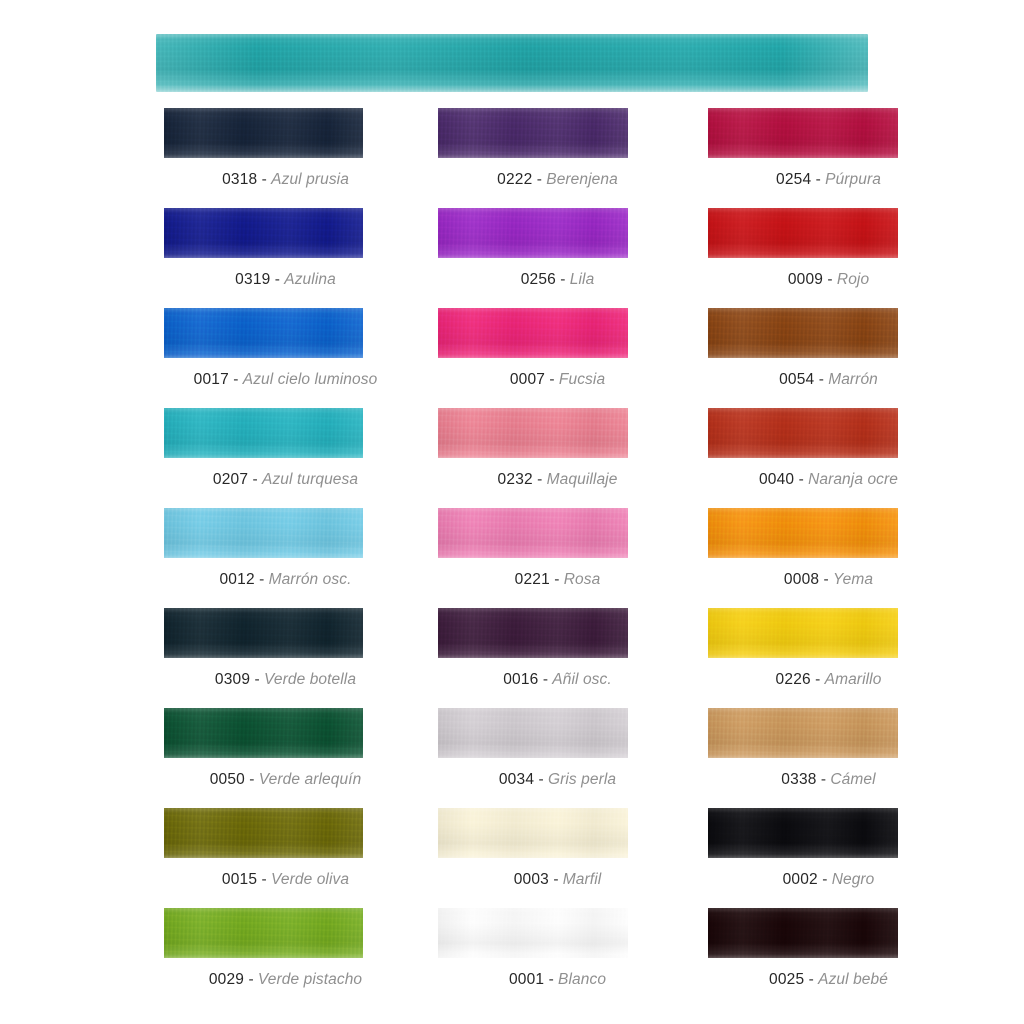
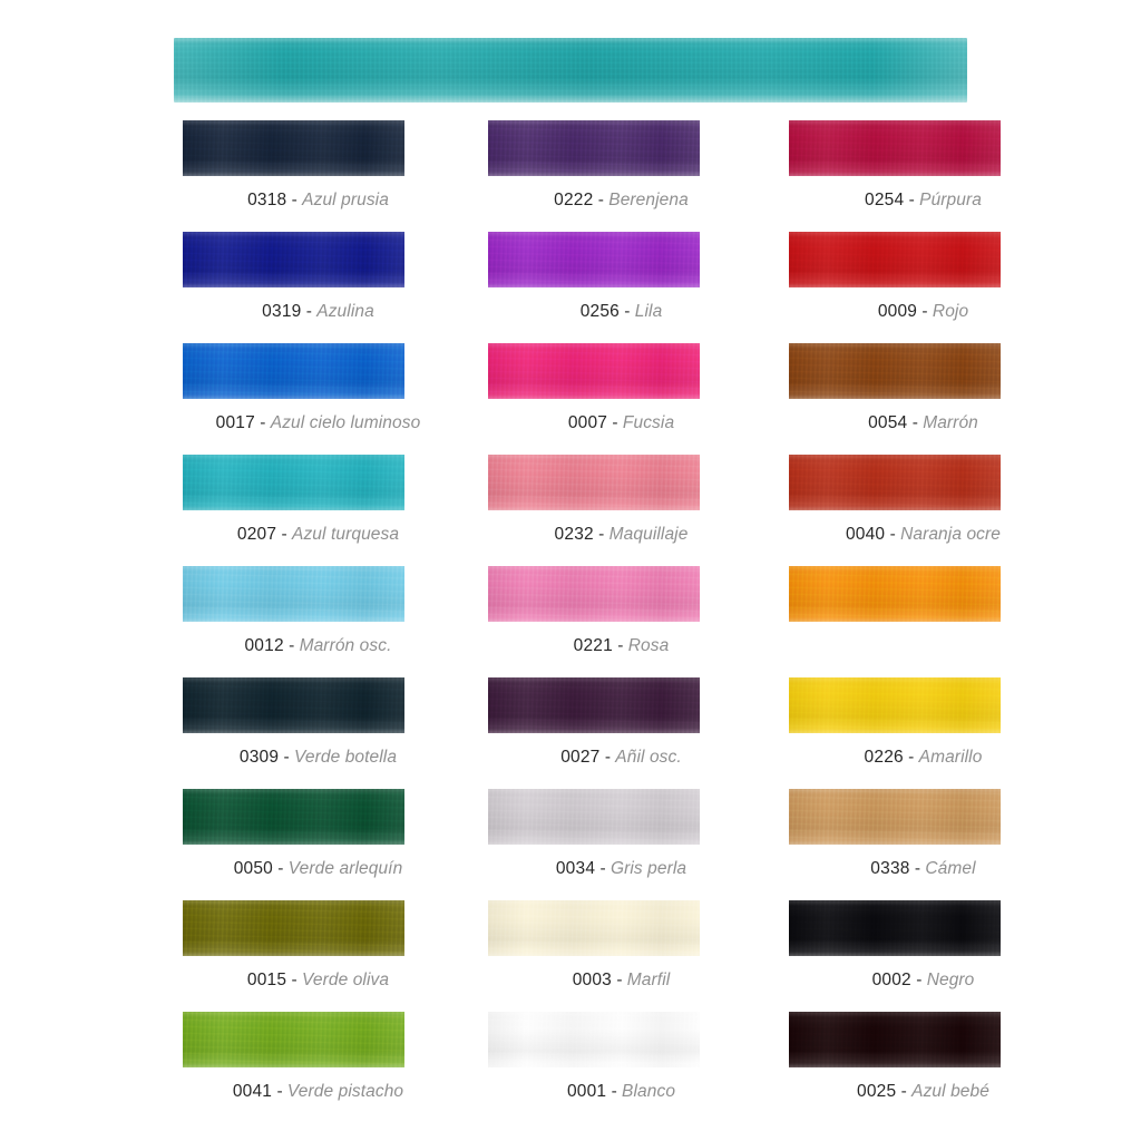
  0318 - Azul prusia
  0222 - Berenjena
  0254 - Púrpura
  0319 - Azulina
  0256 - Lila
  0009 - Rojo
  0017 - Azul cielo luminoso
  0007 - Fucsia
  0054 - Marrón
  0207 - Azul turquesa
  0232 - Maquillaje
  0040 - Naranja ocre
  0012 - Marrón osc.
  0221 - Rosa
- 0008 - Yema
  0309 - Verde botella
- 0016 - Añil osc.
+ 0027 - Añil osc.
  0226 - Amarillo
  0050 - Verde arlequín
  0034 - Gris perla
  0338 - Cámel
  0015 - Verde oliva
  0003 - Marfil
  0002 - Negro
- 0029 - Verde pistacho
+ 0041 - Verde pistacho
  0001 - Blanco
  0025 - Azul bebé
